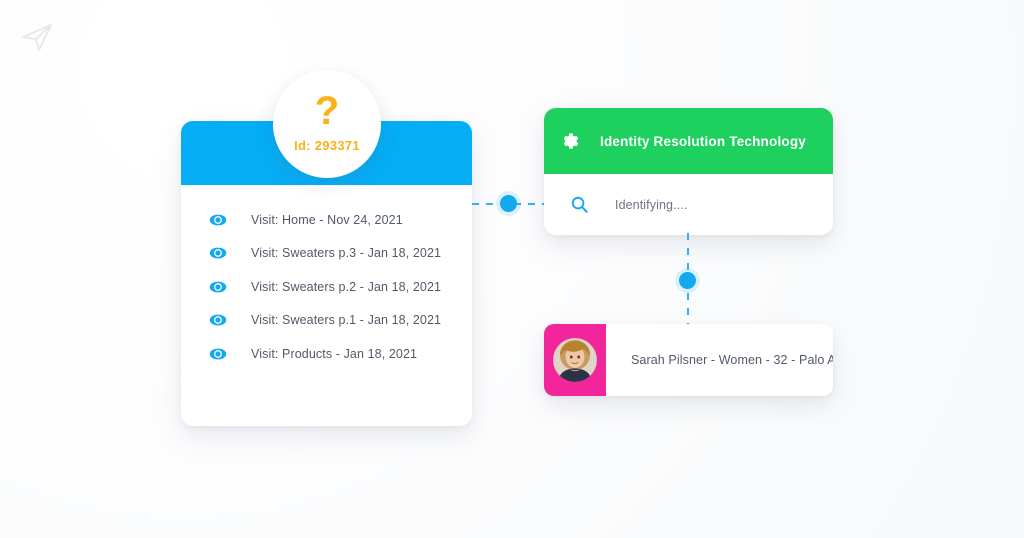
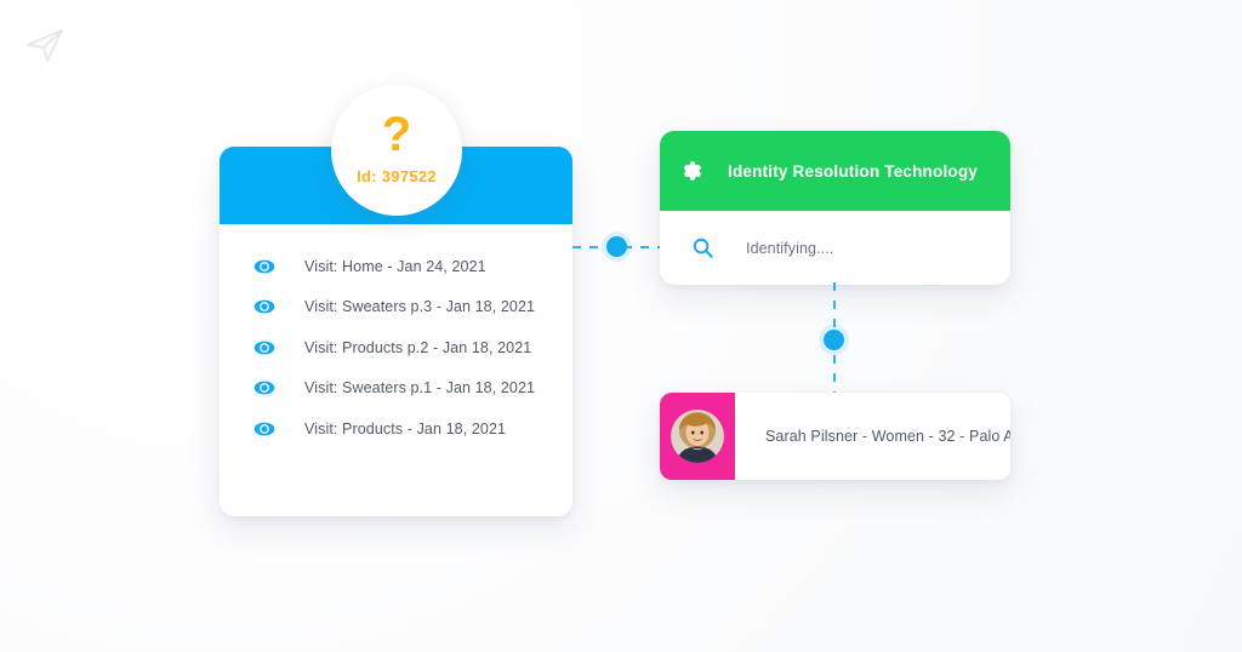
- Visit: Home - Nov 24, 2021
+ Visit: Home - Jan 24, 2021
  Visit: Sweaters p.3 - Jan 18, 2021
- Visit: Sweaters p.2 - Jan 18, 2021
+ Visit: Products p.2 - Jan 18, 2021
  Visit: Sweaters p.1 - Jan 18, 2021
  Visit: Products - Jan 18, 2021
  ?
- Id: 293371
+ Id: 397522
  Identity Resolution Technology
  Identifying....
  Sarah Pilsner - Women - 32 - Palo A
